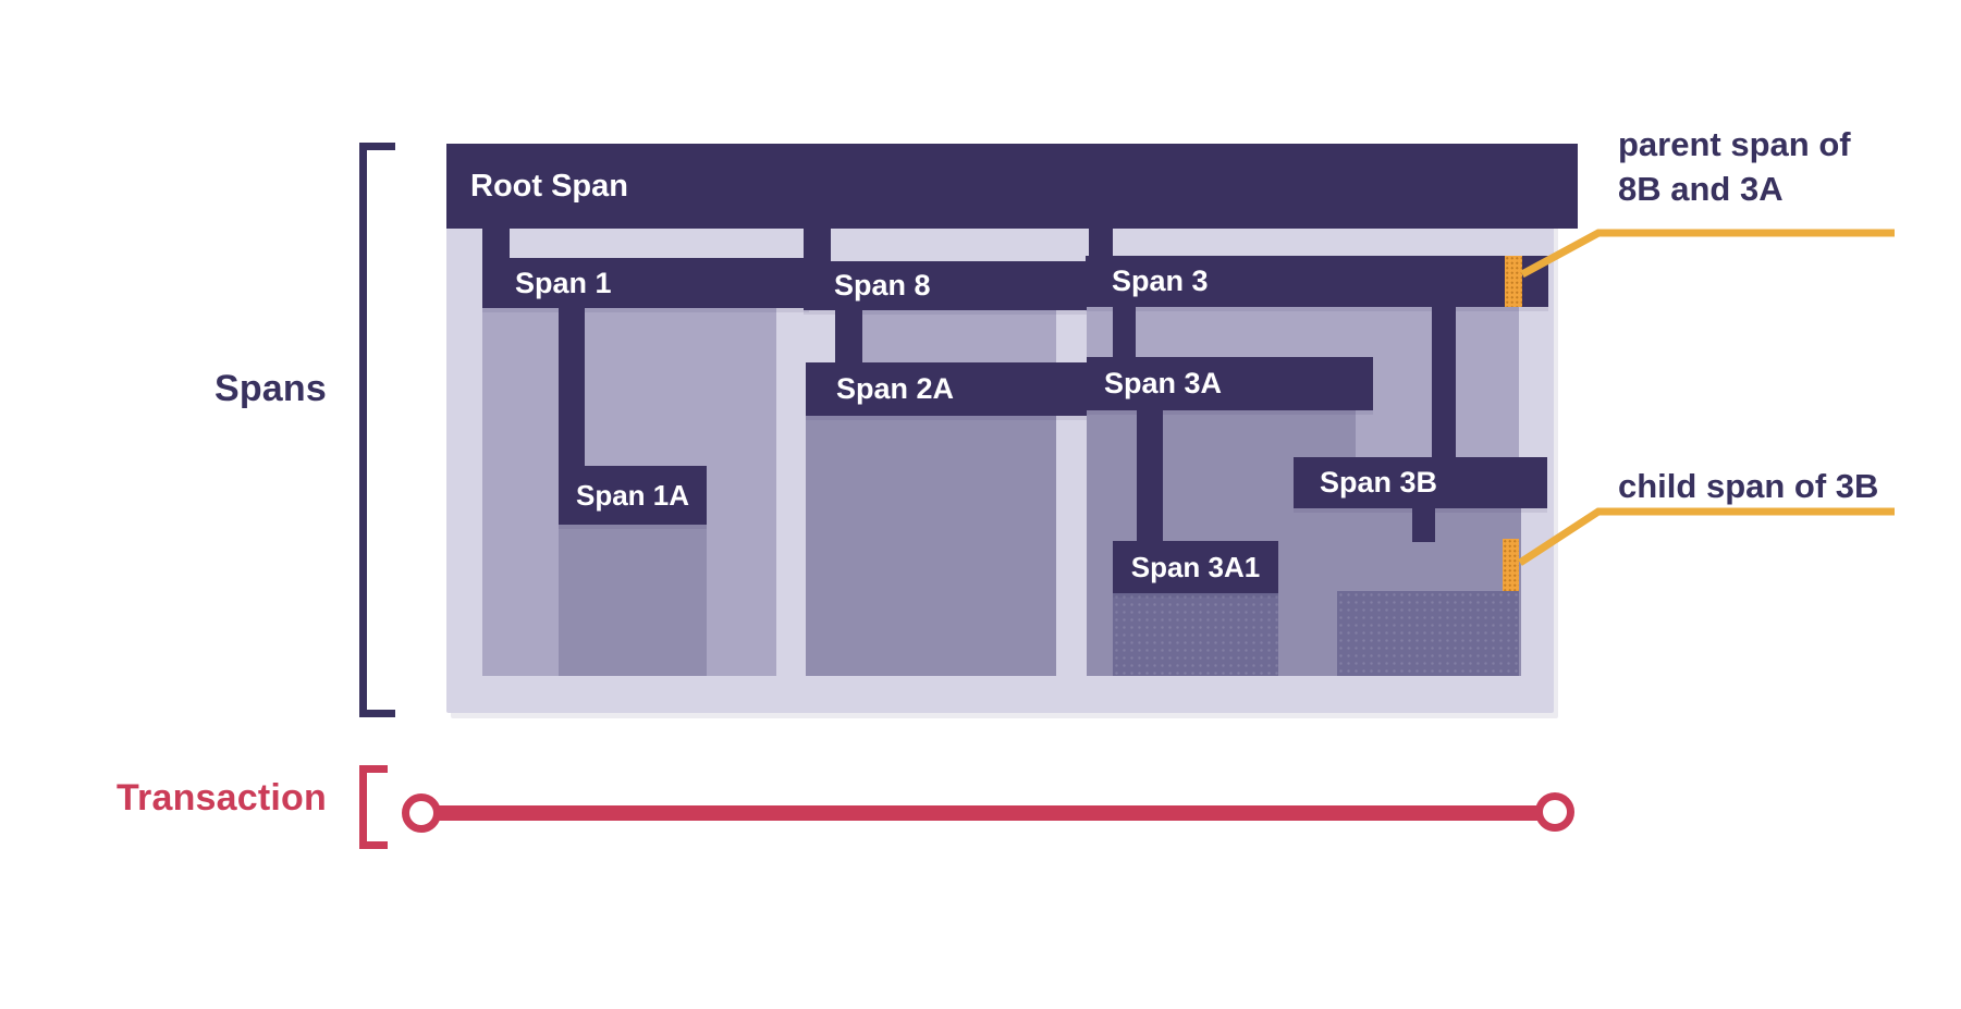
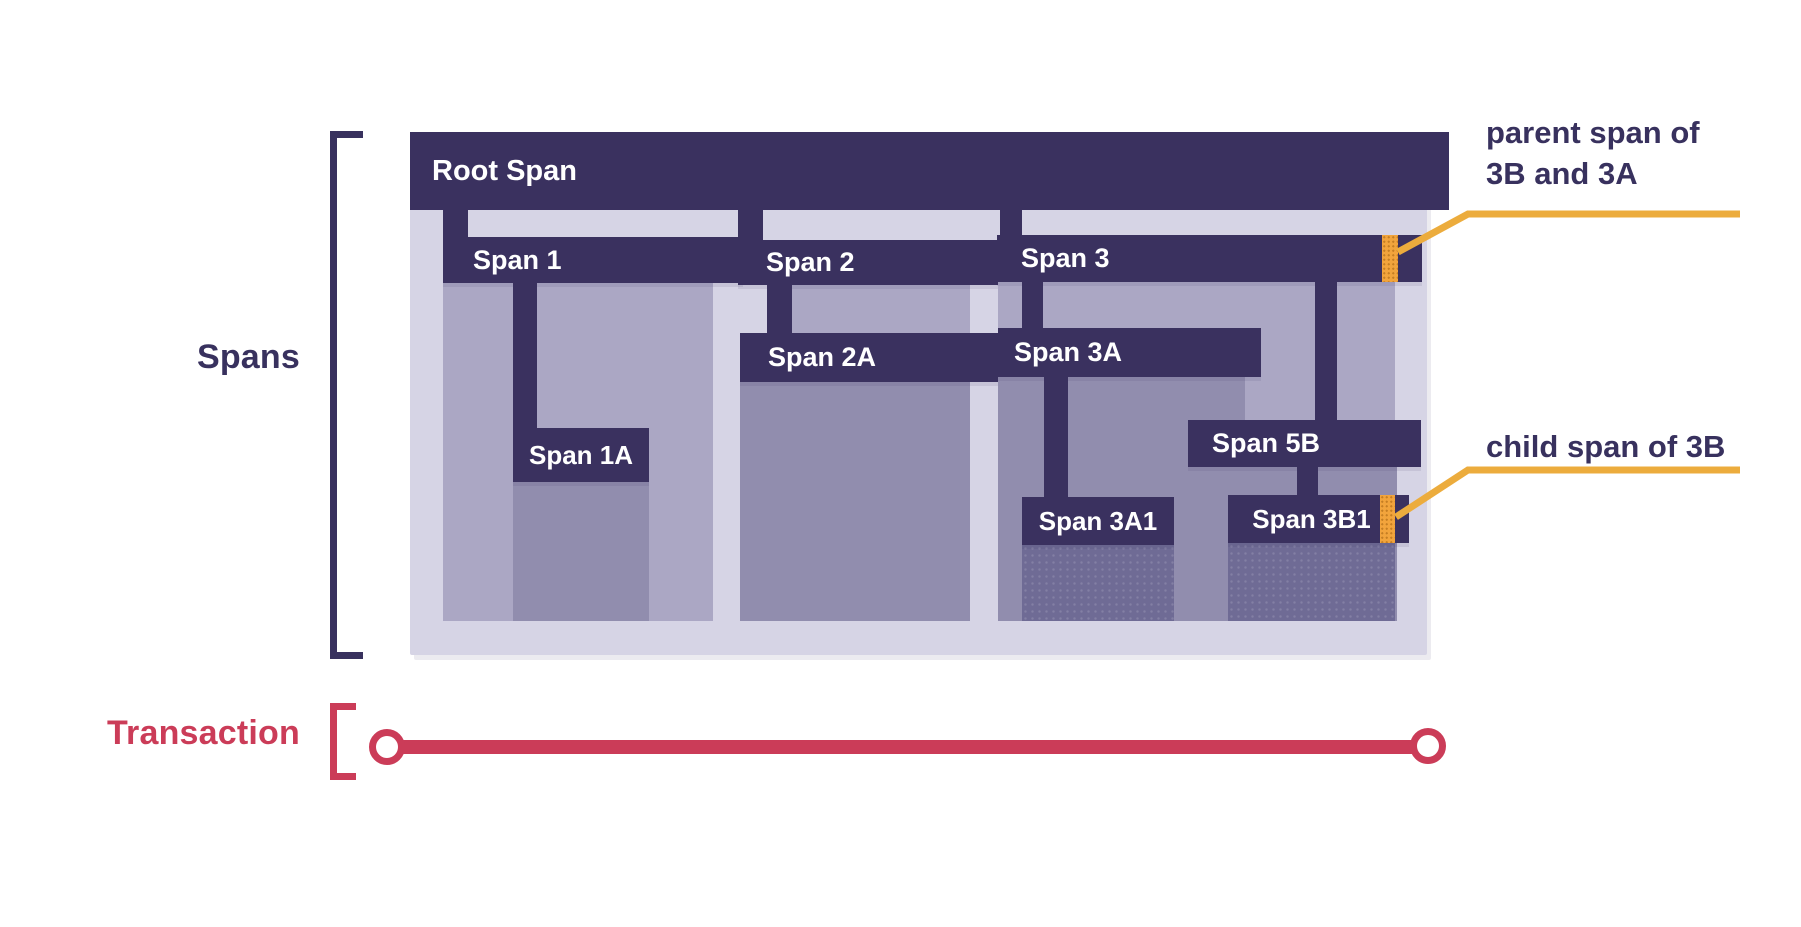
  Spans
  Root Span
  Span 1
- Span 8
+ Span 2
  Span 3
  Span 1A
  Span 2A
  Span 3A
  Span 3A1
- Span 3B
+ Span 5B
+ Span 3B1
  parent span of
- 8B and 3A
+ 3B and 3A
  child span of 3B
  Transaction
